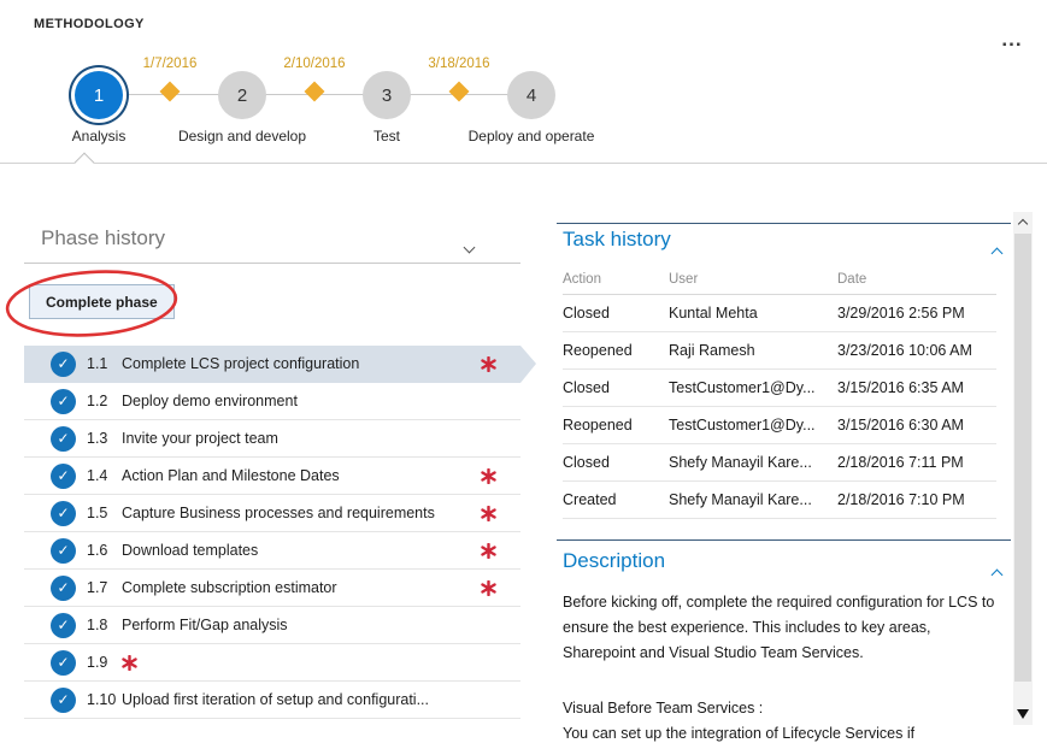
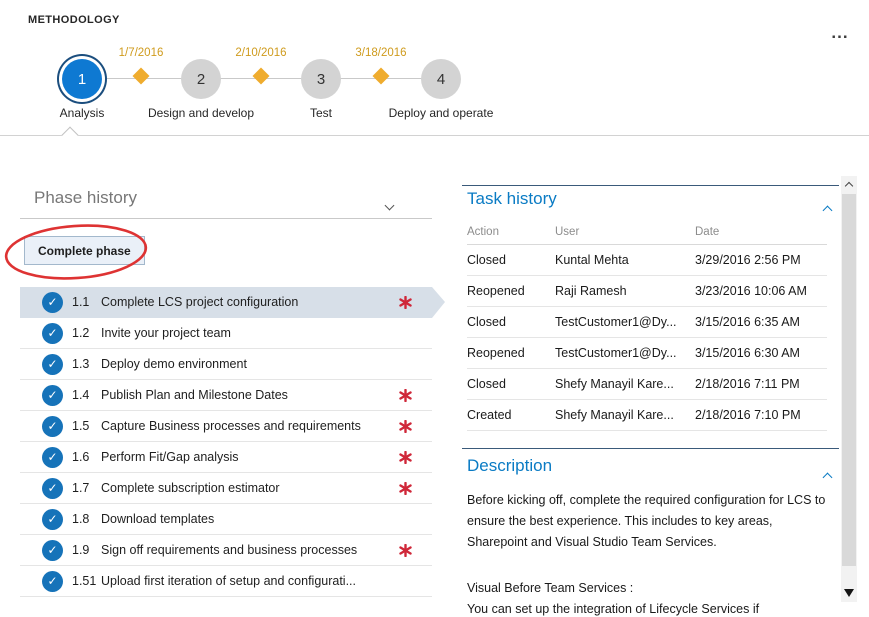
  METHODOLOGY
  ...
  1/7/2016
  2/10/2016
  3/18/2016
  1
  2
  3
  4
  Analysis
  Design and develop
  Test
  Deploy and operate
  Phase history
  Complete phase
  ✓
  1.1
  Complete LCS project configuration
  ✓
  1.2
- Deploy demo environment
+ Invite your project team
  ✓
  1.3
- Invite your project team
+ Deploy demo environment
  ✓
  1.4
- Action Plan and Milestone Dates
+ Publish Plan and Milestone Dates
  ✓
  1.5
  Capture Business processes and requirements
  ✓
  1.6
- Download templates
+ Perform Fit/Gap analysis
  ✓
  1.7
  Complete subscription estimator
  ✓
  1.8
- Perform Fit/Gap analysis
+ Download templates
  ✓
  1.9
+ Sign off requirements and business processes
  ✓
- 1.10
+ 1.51
  Upload first iteration of setup and configurati...
  Task history
  Action
  User
  Date
  Closed
  Kuntal Mehta
  3/29/2016 2:56 PM
  Reopened
  Raji Ramesh
  3/23/2016 10:06 AM
  Closed
  TestCustomer1@Dy...
  3/15/2016 6:35 AM
  Reopened
  TestCustomer1@Dy...
  3/15/2016 6:30 AM
  Closed
  Shefy Manayil Kare...
  2/18/2016 7:11 PM
  Created
  Shefy Manayil Kare...
  2/18/2016 7:10 PM
  Description
  Before kicking off, complete the required configuration for LCS to ensure the best experience. This includes to key areas, Sharepoint and Visual Studio Team Services.
  Visual Before Team Services :
  You can set up the integration of Lifecycle Services if
